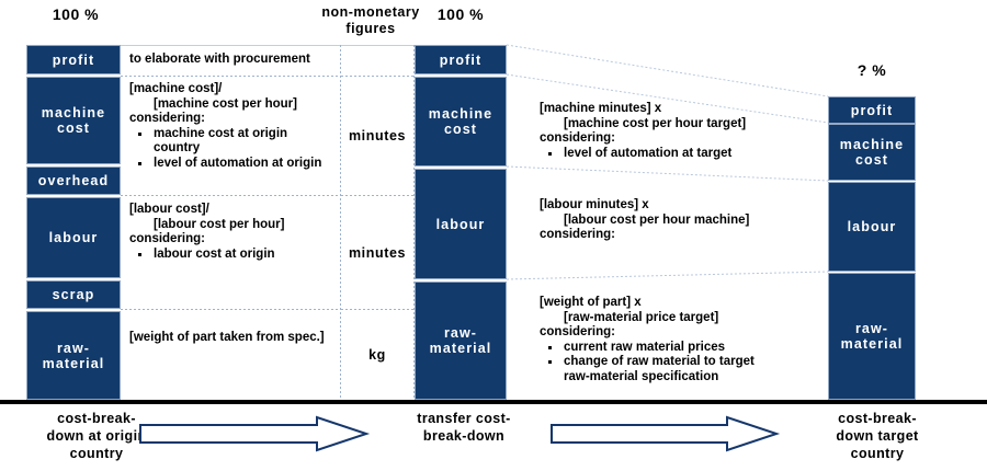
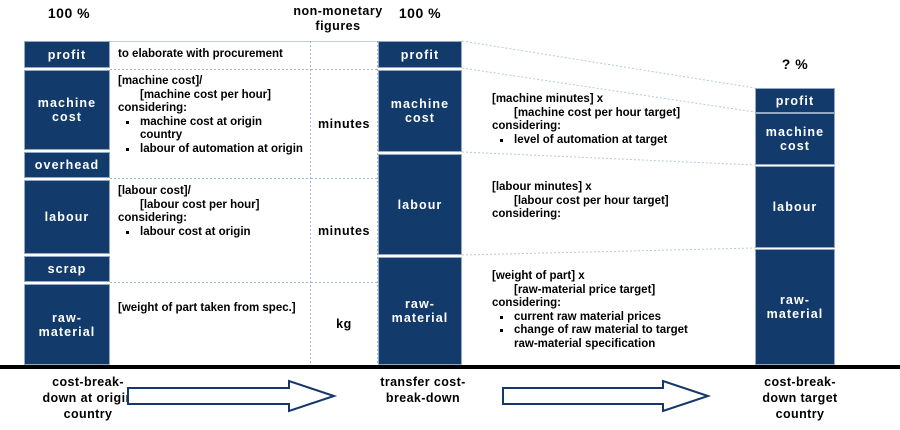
  100 %
  non-monetary
  figures
  100 %
  ? %
  profit
  machine
  cost
  overhead
  labour
  scrap
  raw-
  material
  to elaborate with procurement
  [machine cost]/
  [machine cost per hour]
  considering:
  machine cost at origin country
- level of automation at origin
+ labour of automation at origin
  [labour cost]/
  [labour cost per hour]
  considering:
  labour cost at origin
  [weight of part taken from spec.]
  minutes
  minutes
  kg
  profit
  machine
  cost
  labour
  raw-
  material
  [machine minutes] x
  [machine cost per hour target]
  considering:
  level of automation at target
  [labour minutes] x
- [labour cost per hour machine]
+ [labour cost per hour target]
  considering:
  [weight of part] x
  [raw-material price target]
  considering:
  current raw material prices
  change of raw material to target
  raw-material specification
  profit
  machine
  cost
  labour
  raw-
  material
  cost-break-
  down at origi
  country
  transfer cost-
  break-down
  cost-break-
  down target
  country
